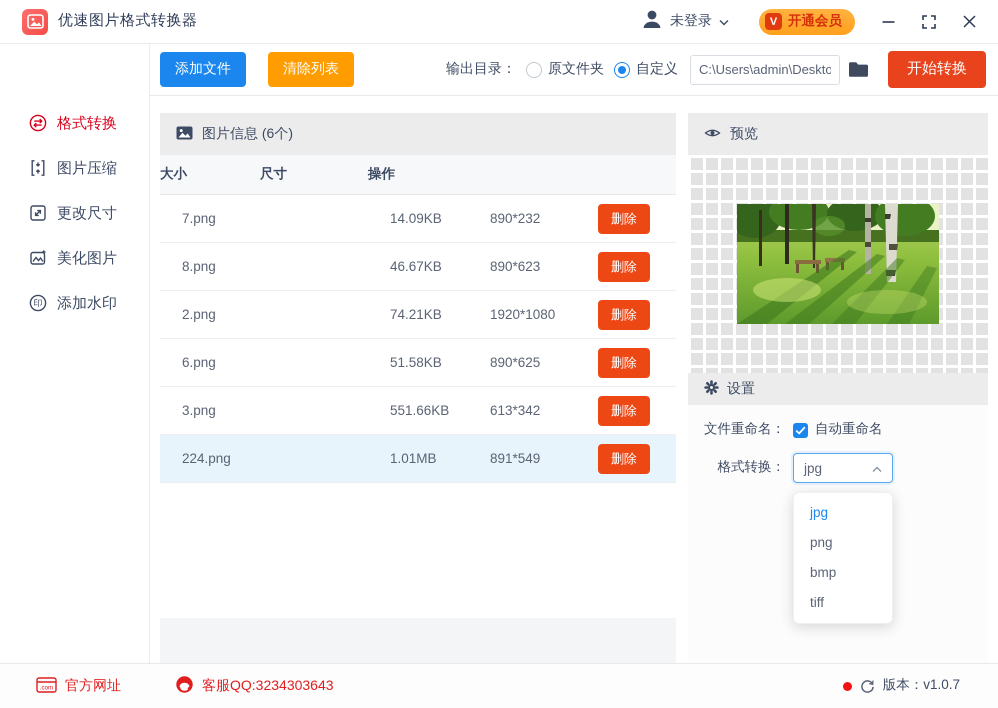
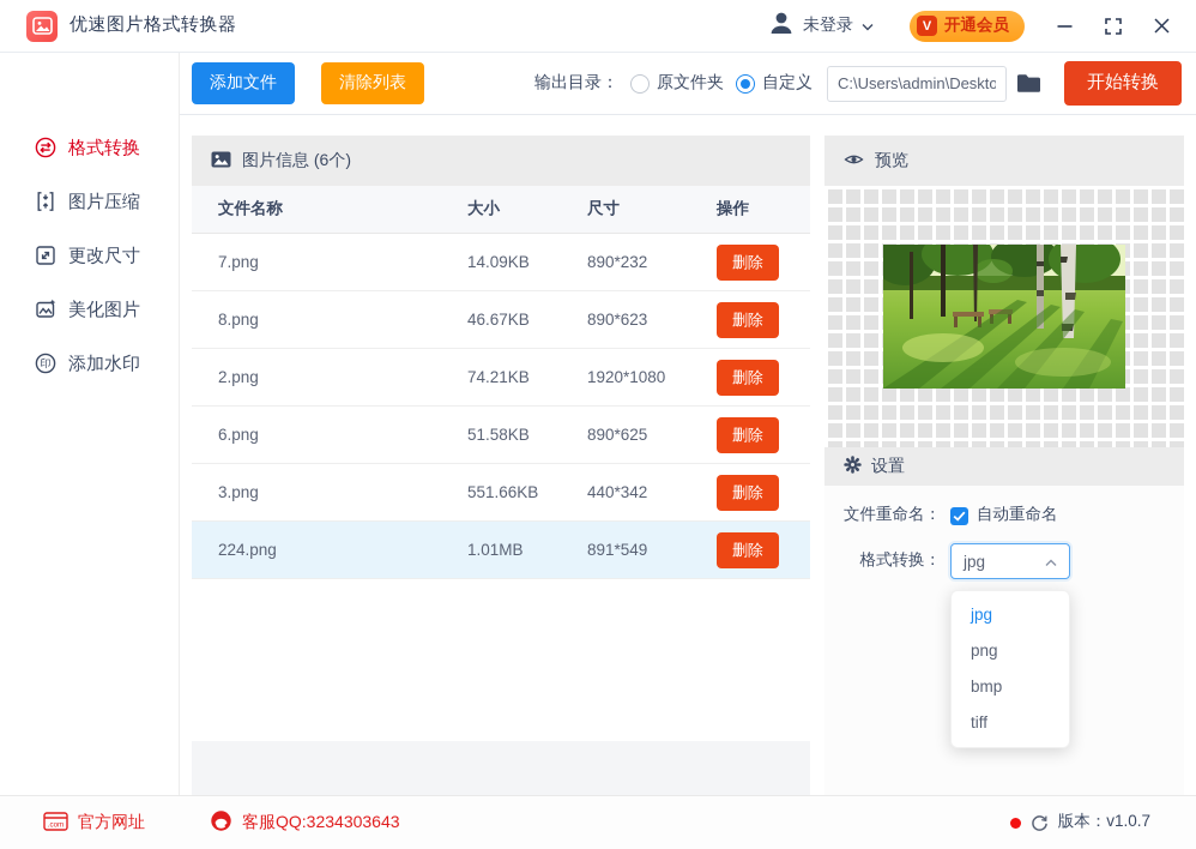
  优速图片格式转换器
  未登录
  V
  开通会员
  格式转换
  图片压缩
  更改尺寸
  美化图片
  印
  添加水印
  添加文件
  清除列表
  输出目录：
  原文件夹
  自定义
  C:\Users\admin\Deskto
  开始转换
  图片信息 (6个)
+ 文件名称
  大小
  尺寸
  操作
  7.png
  14.09KB
  890*232
  删除
  8.png
  46.67KB
  890*623
  删除
  2.png
  74.21KB
  1920*1080
  删除
  6.png
  51.58KB
  890*625
  删除
  3.png
  551.66KB
- 613*342
+ 440*342
  删除
  224.png
  1.01MB
  891*549
  删除
  预览
  设置
  文件重命名：
  自动重命名
  格式转换：
  jpg
  jpg
  png
  bmp
  tiff
  官方网址
  客服QQ:3234303643
  版本：v1.0.7
